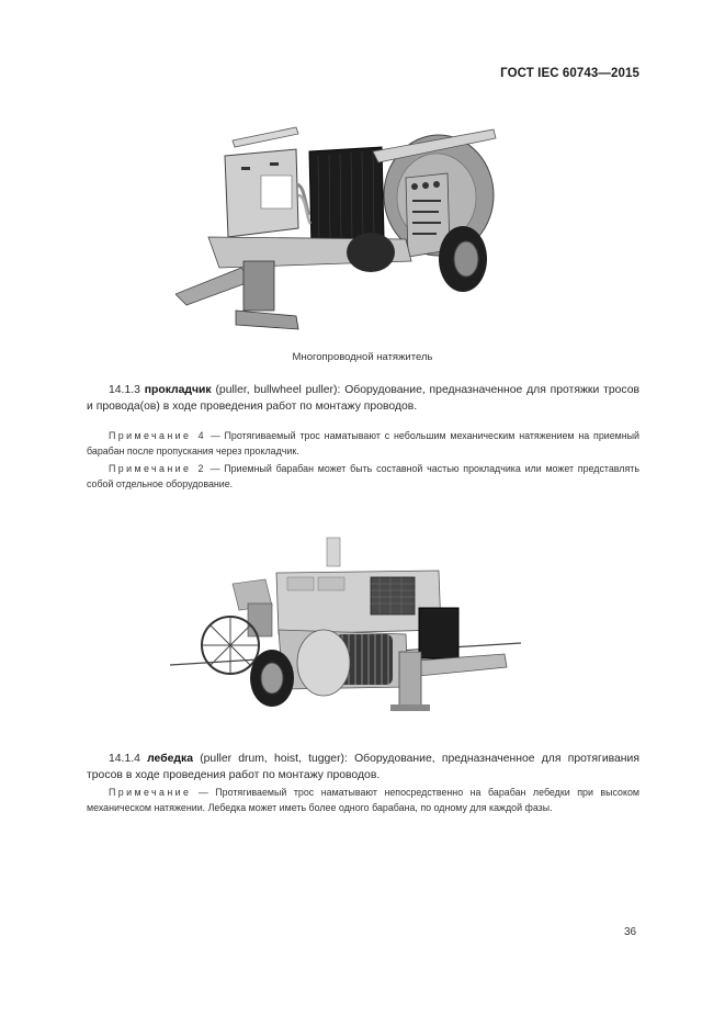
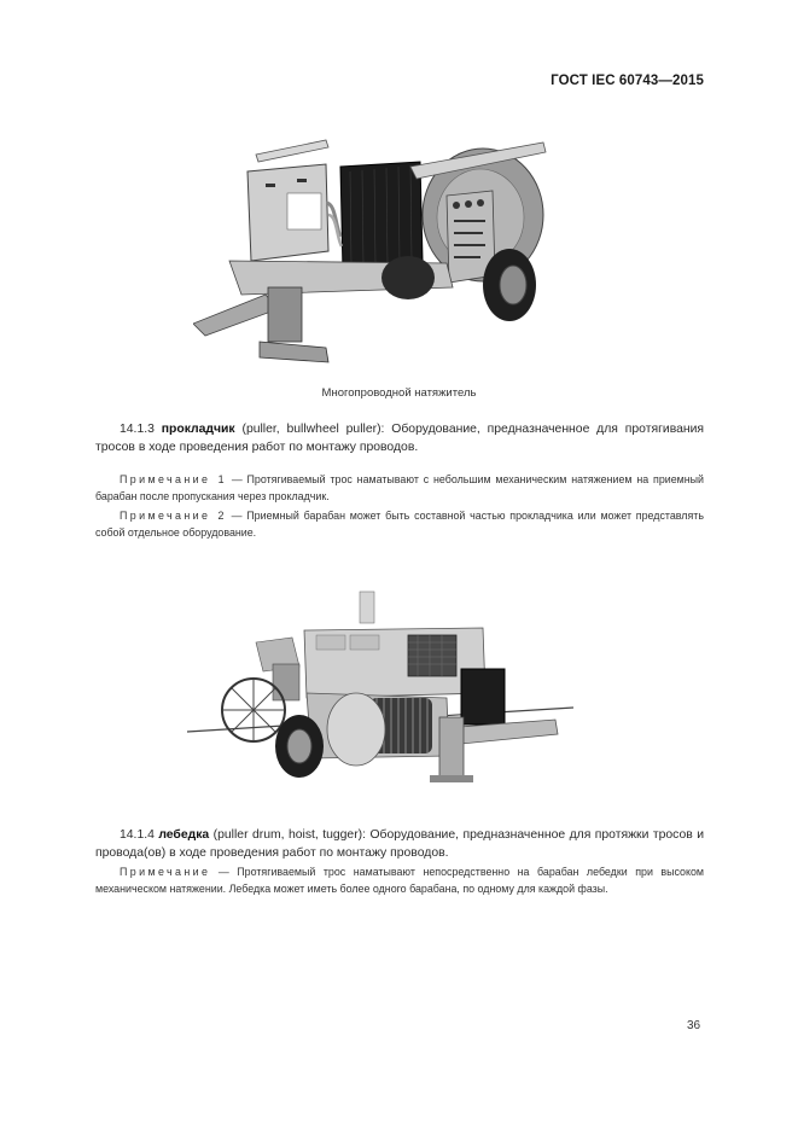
  ГОСТ IEC 60743—2015
  Многопроводной натяжитель
- 14.1.3 прокладчик (puller, bullwheel puller): Оборудование, предназначенное для протяжки тросов и провода(ов) в ходе проведения работ по монтажу проводов.
+ 14.1.3 прокладчик (puller, bullwheel puller): Оборудование, предназначенное для протягивания тросов в ходе проведения работ по монтажу проводов.
- Примечание 4 — Протягиваемый трос наматывают с небольшим механическим натяжением на приемный барабан после пропускания через прокладчик.
+ Примечание 1 — Протягиваемый трос наматывают с небольшим механическим натяжением на приемный барабан после пропускания через прокладчик.
  Примечание 2 — Приемный барабан может быть составной частью прокладчика или может представлять собой отдельное оборудование.
- 14.1.4 лебедка (puller drum, hoist, tugger): Оборудование, предназначенное для протягивания тросов в ходе проведения работ по монтажу проводов.
+ 14.1.4 лебедка (puller drum, hoist, tugger): Оборудование, предназначенное для протяжки тросов и провода(ов) в ходе проведения работ по монтажу проводов.
  Примечание — Протягиваемый трос наматывают непосредственно на барабан лебедки при высоком механическом натяжении. Лебедка может иметь более одного барабана, по одному для каждой фазы.
  36
